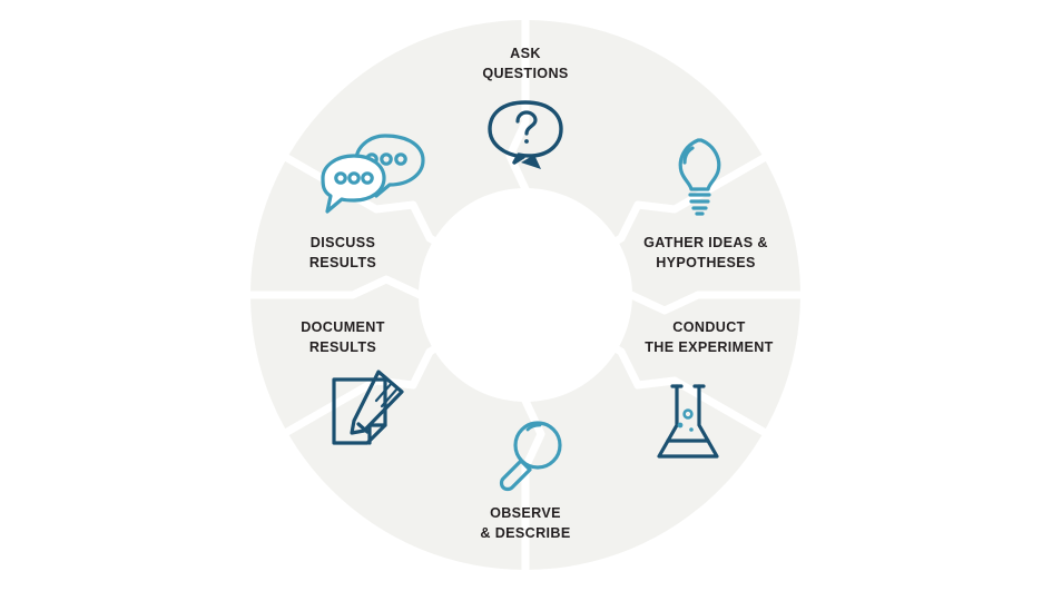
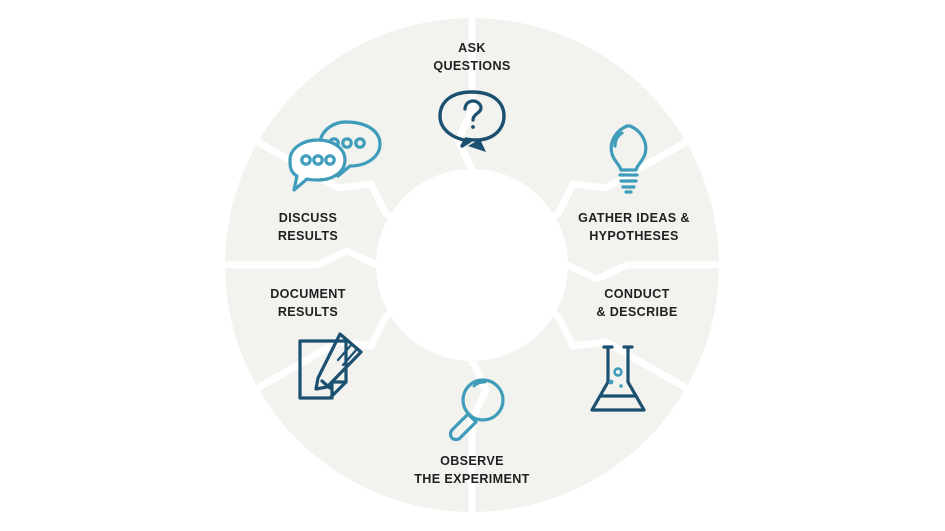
  ASK
  QUESTIONS
  GATHER IDEAS &
  HYPOTHESES
  CONDUCT
- THE EXPERIMENT
+ & DESCRIBE
  OBSERVE
- & DESCRIBE
+ THE EXPERIMENT
  DOCUMENT
  RESULTS
  DISCUSS
  RESULTS
